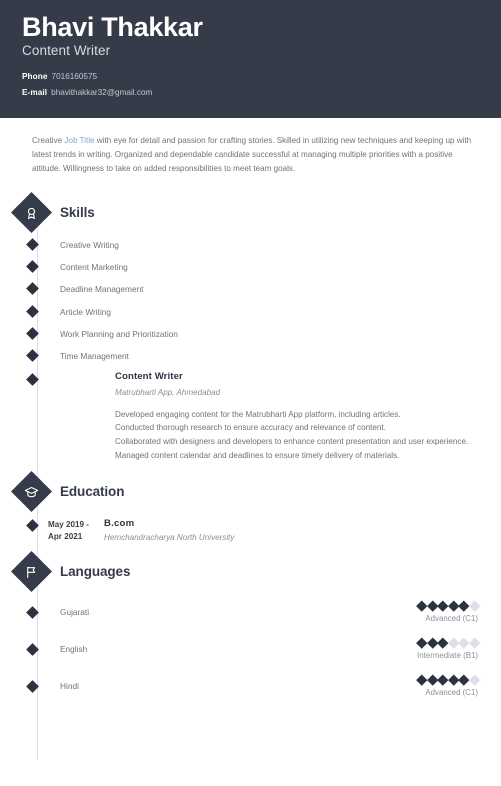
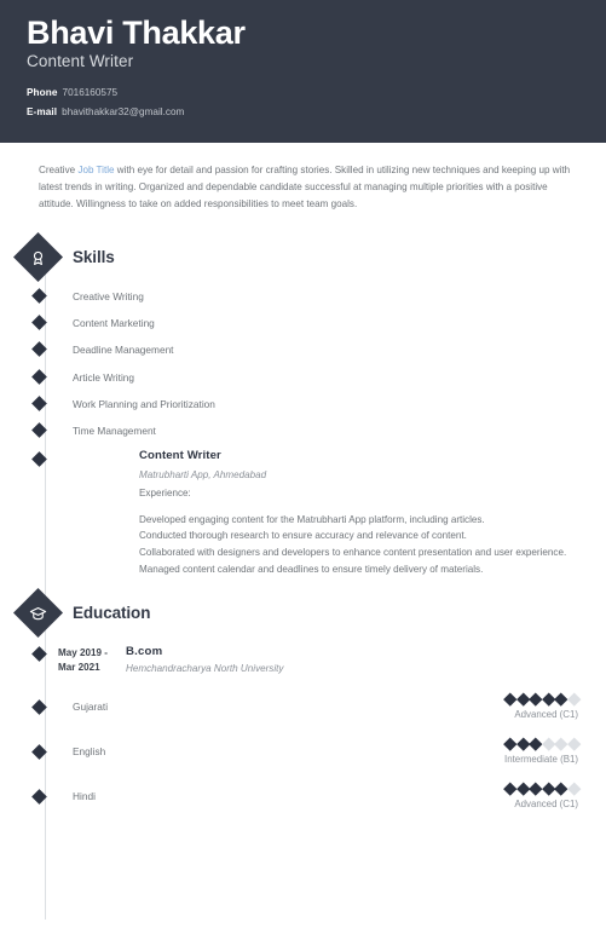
  Bhavi Thakkar
  Content Writer
  Phone 7016160575
  E-mail bhavithakkar32@gmail.com
  Creative Job Title with eye for detail and passion for crafting stories. Skilled in utilizing new techniques and keeping up with latest trends in writing. Organized and dependable candidate successful at managing multiple priorities with a positive attitude. Willingness to take on added responsibilities to meet team goals.
  Skills
  Creative Writing
  Content Marketing
  Deadline Management
  Article Writing
  Work Planning and Prioritization
  Time Management
  Content Writer
  Matrubharti App, Ahmedabad
+ Experience:
  Developed engaging content for the Matrubharti App platform, including articles.
  Conducted thorough research to ensure accuracy and relevance of content.
  Collaborated with designers and developers to enhance content presentation and user experience.
  Managed content calendar and deadlines to ensure timely delivery of materials.
  Education
  May 2019 -
- Apr 2021
+ Mar 2021
  B.com
  Hemchandracharya North University
- Languages
  Gujarati
  Advanced (C1)
  English
  Intermediate (B1)
  Hindi
  Advanced (C1)
